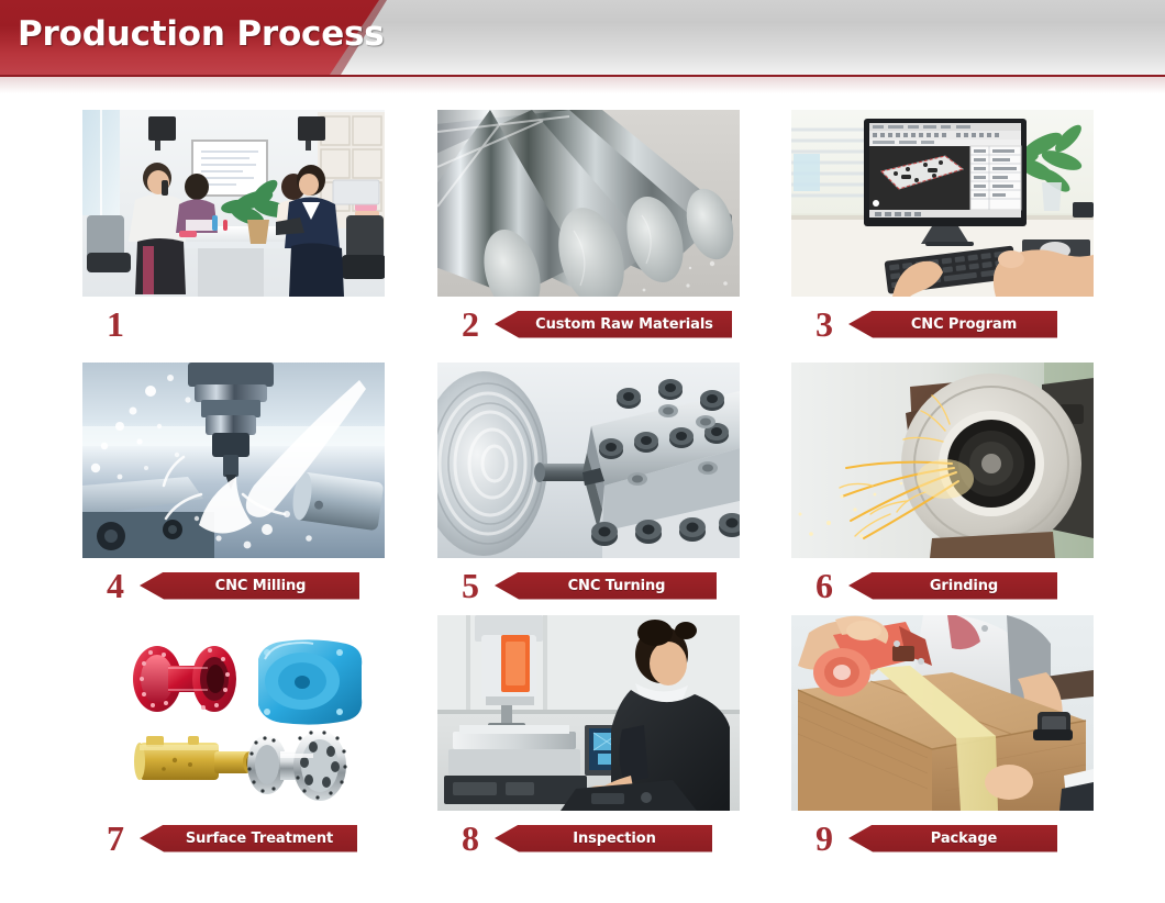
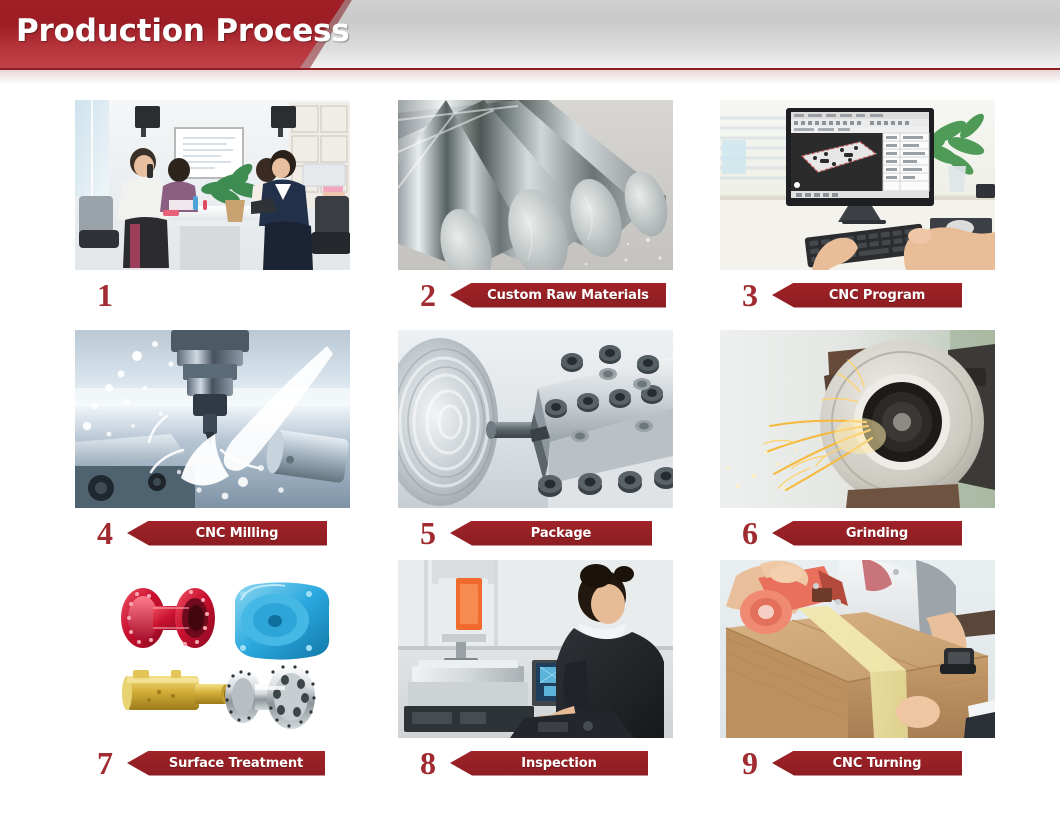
  Production Process
  1
  2
  Custom Raw Materials
  3
  CNC Program
  4
  CNC Milling
  5
- CNC Turning
+ Package
  6
  Grinding
  7
  Surface Treatment
  8
  Inspection
  9
- Package
+ CNC Turning
